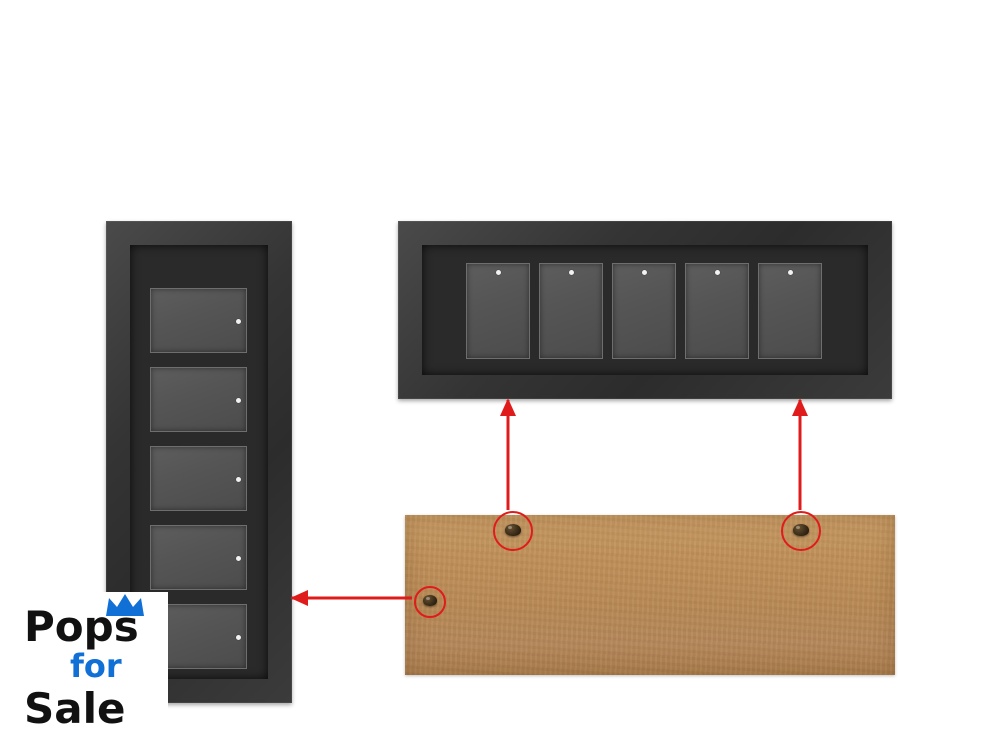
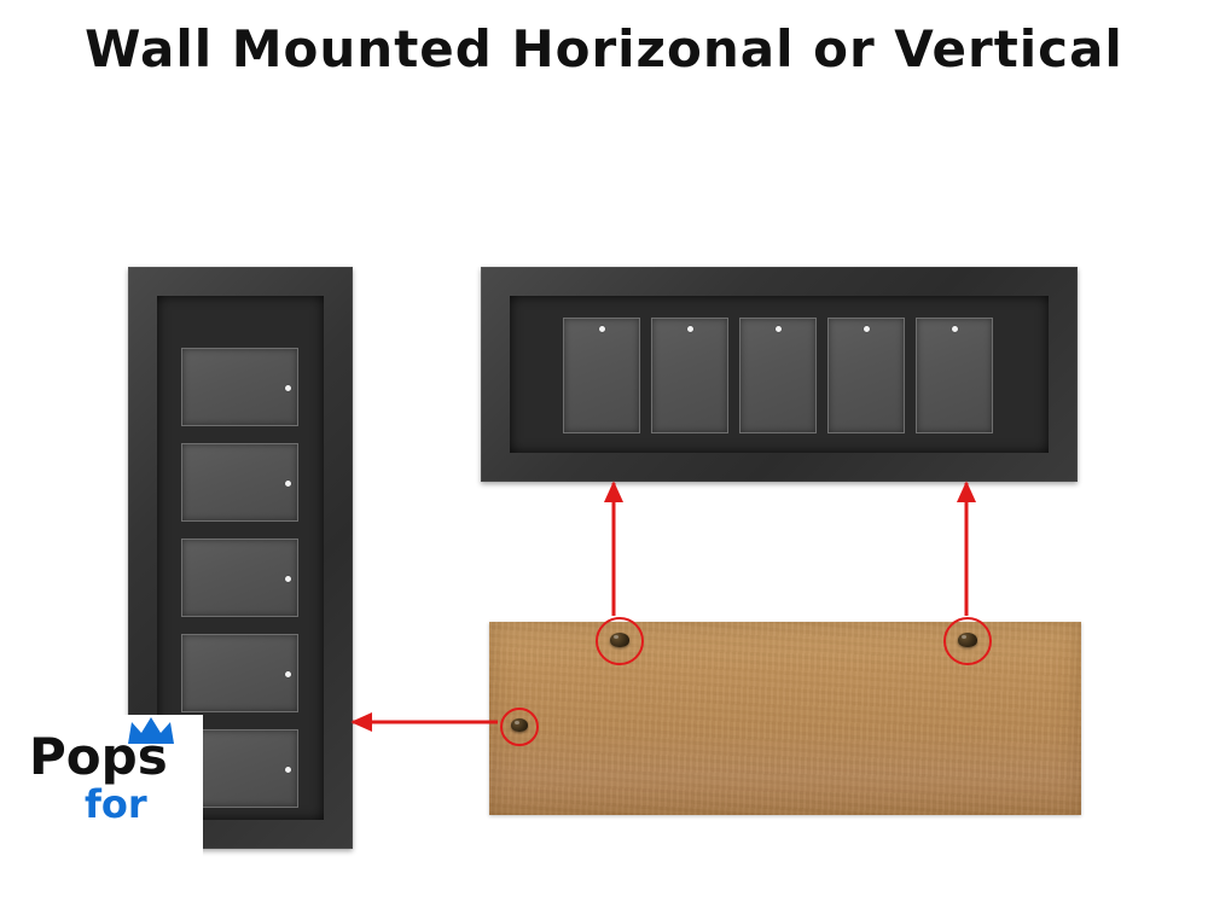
+ Wall Mounted Horizonal or Vertical
  Pops
  for
- Sale
